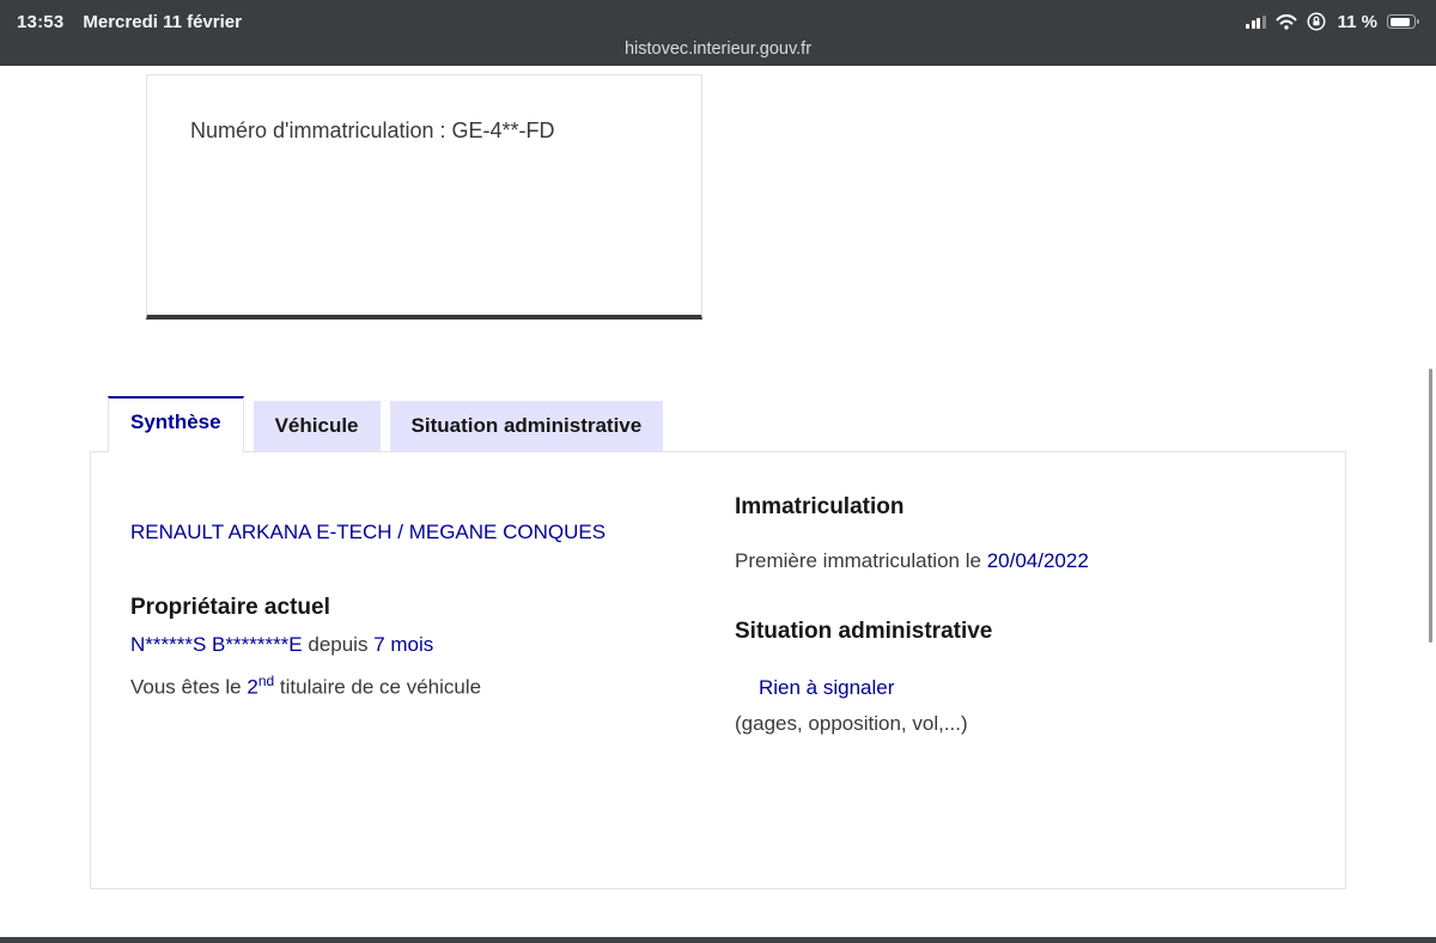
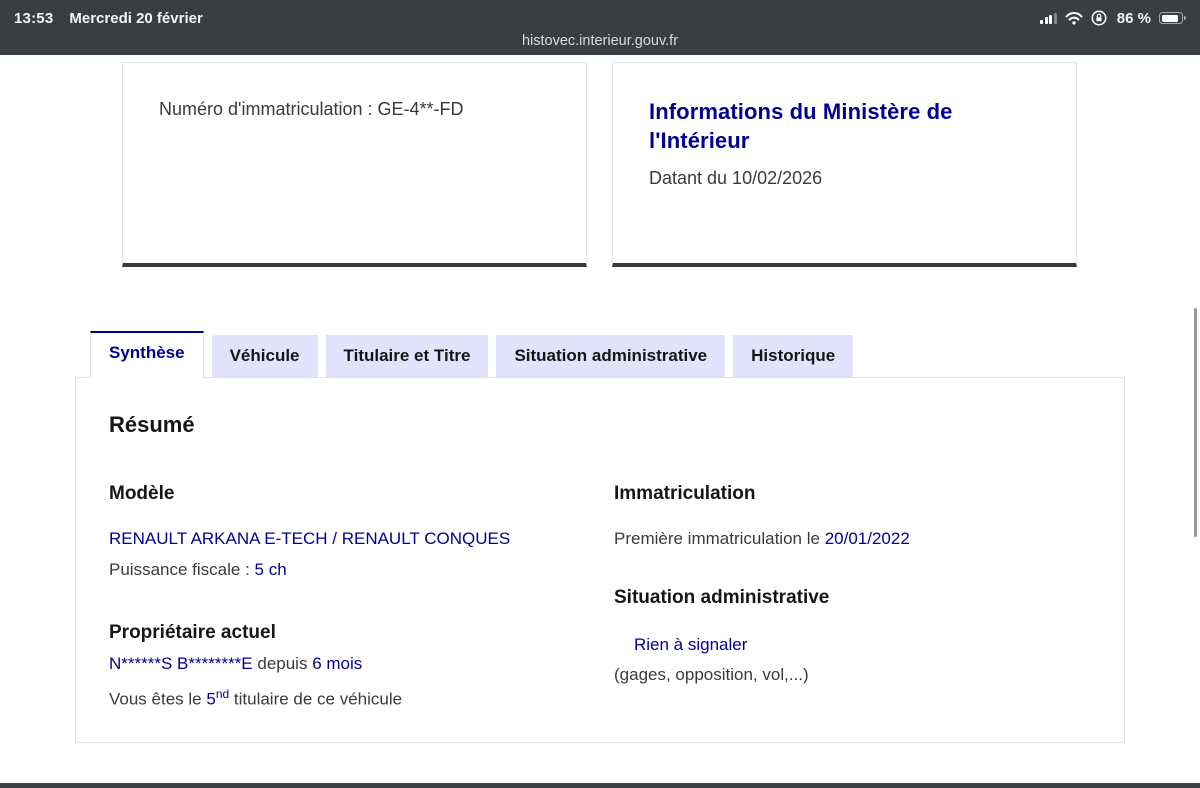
  13:53
- Mercredi 11 février
+ Mercredi 20 février
- 11 %
+ 86 %
  histovec.interieur.gouv.fr
  Numéro d'immatriculation : GE-4**-FD
+ Informations du Ministère de l'Intérieur
+ Datant du 10/02/2026
  Synthèse
  Véhicule
+ Titulaire et Titre
  Situation administrative
+ Historique
+ Résumé
+ Modèle
- RENAULT ARKANA E-TECH / MEGANE CONQUES
+ RENAULT ARKANA E-TECH / RENAULT CONQUES
+ Puissance fiscale : 5 ch
  Propriétaire actuel
- N******S B********E depuis 7 mois
+ N******S B********E depuis 6 mois
- Vous êtes le 2nd titulaire de ce véhicule
+ Vous êtes le 5nd titulaire de ce véhicule
  Immatriculation
- Première immatriculation le 20/04/2022
+ Première immatriculation le 20/01/2022
  Situation administrative
  Rien à signaler
  (gages, opposition, vol,...)
